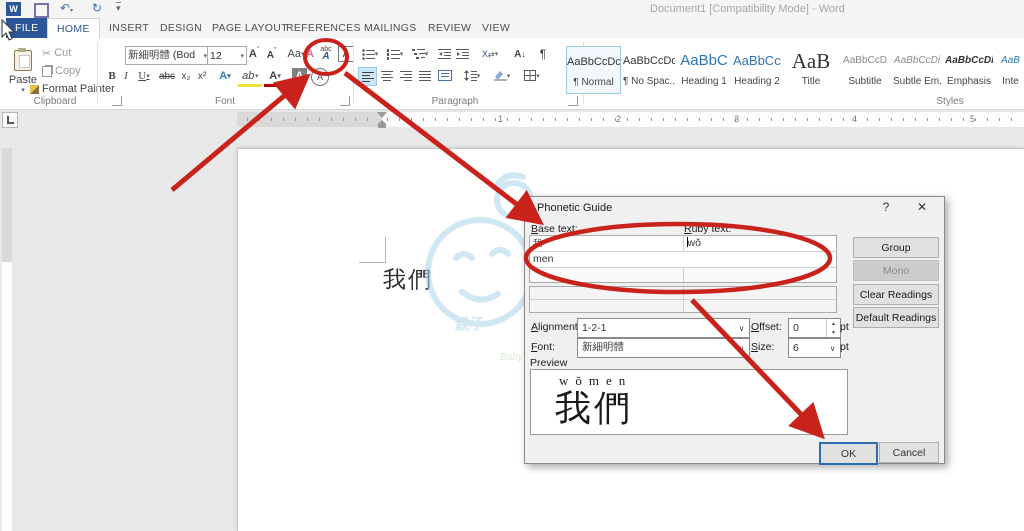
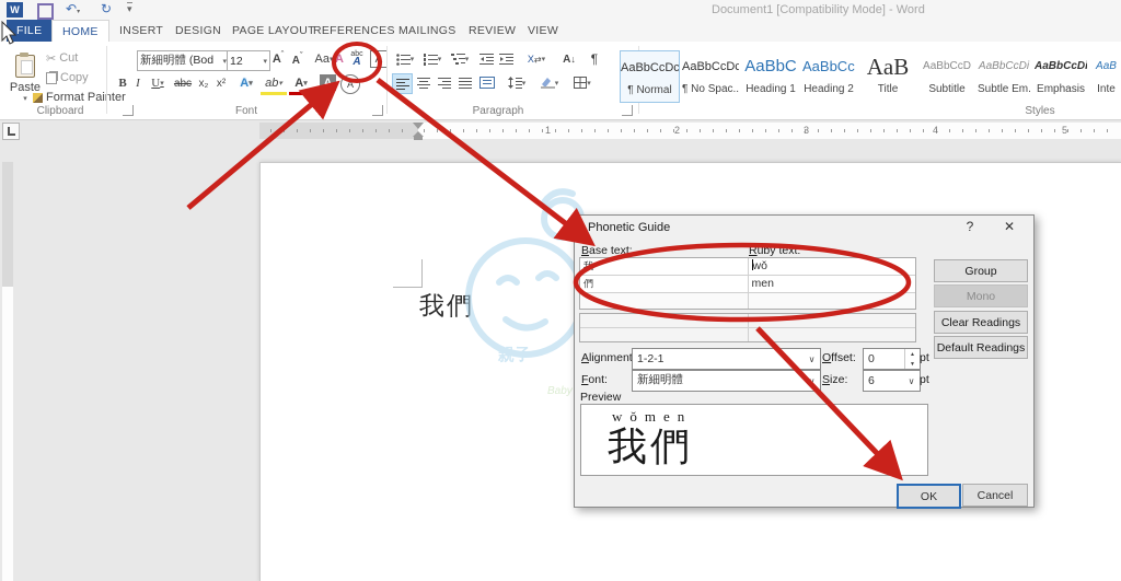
  W
  ↻
  ▾
  Document1 [Compatibility Mode] - Word
  FILE
  HOME
  INSERT
  DESIGN
  PAGE LAYOUT
  REFERENCES
  MAILINGS
  REVIEW
  VIEW
  Paste
  ✂
  Cut
  Copy
  Format Painter
  Clipboard
  新細明體 (Bod
  12
  A
  A
  Aa
  A
  A
  B
  I
  U
  ▾
  abc
  x₂
  x²
  A
  ab
  A
  A
  A
  Font
  X
  ⇄
  A
  ↓
  ¶
  Paragraph
  AaBbCcDc
  ¶ Normal
  AaBbCcDc
  ¶ No Spac..
  AaBbC
  Heading 1
  AaBbCc
  Heading 2
  AaB
  Title
  AaBbCcD
  Subtitle
  AaBbCcDi
  Subtle Em.
  AaBbCcDi
  Emphasis
  AaB
  Inte
  Styles
  1
  2
  3
  4
  5
  我們
  親子
  Baby
  Phonetic Guide
  ?
  ✕
  Base text:
  Ruby text:
  wǒ
+ 們
  men
  Group
  Mono
  Clear Readings
  Default Readings
  Alignmen
  1-2-1
  ∨
  Offset:
  0
  pt
  Font:
  新細明體
  ∨
  Size:
  6
  ∨
  pt
  Preview
  wǒmen
  我們
  OK
  Cancel
